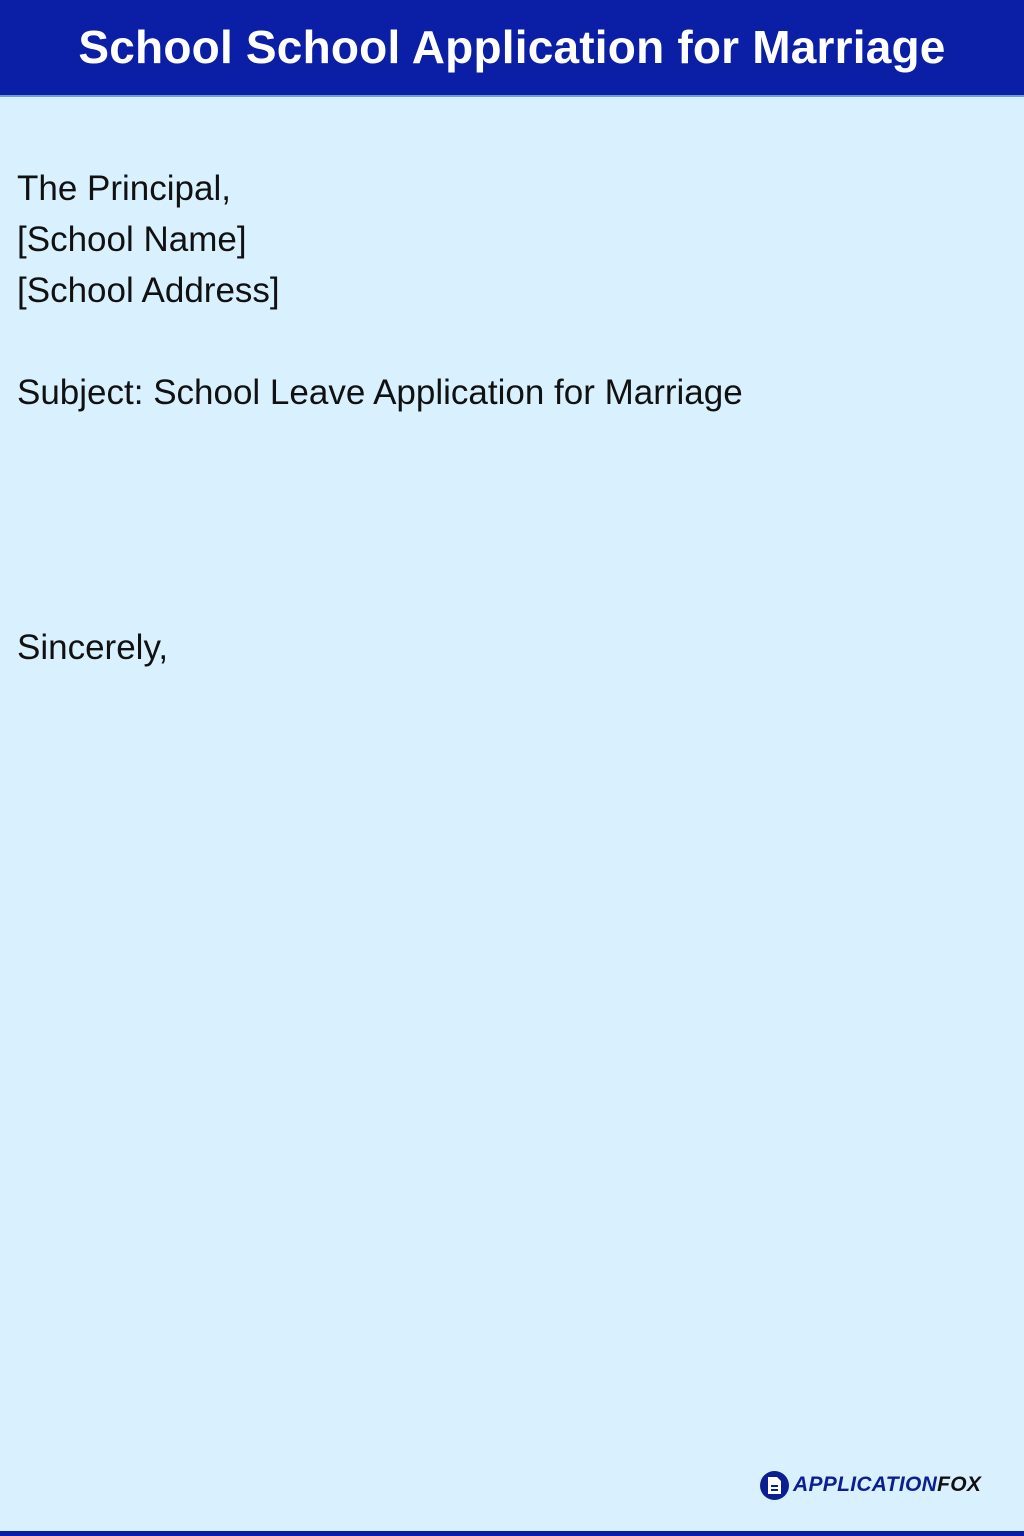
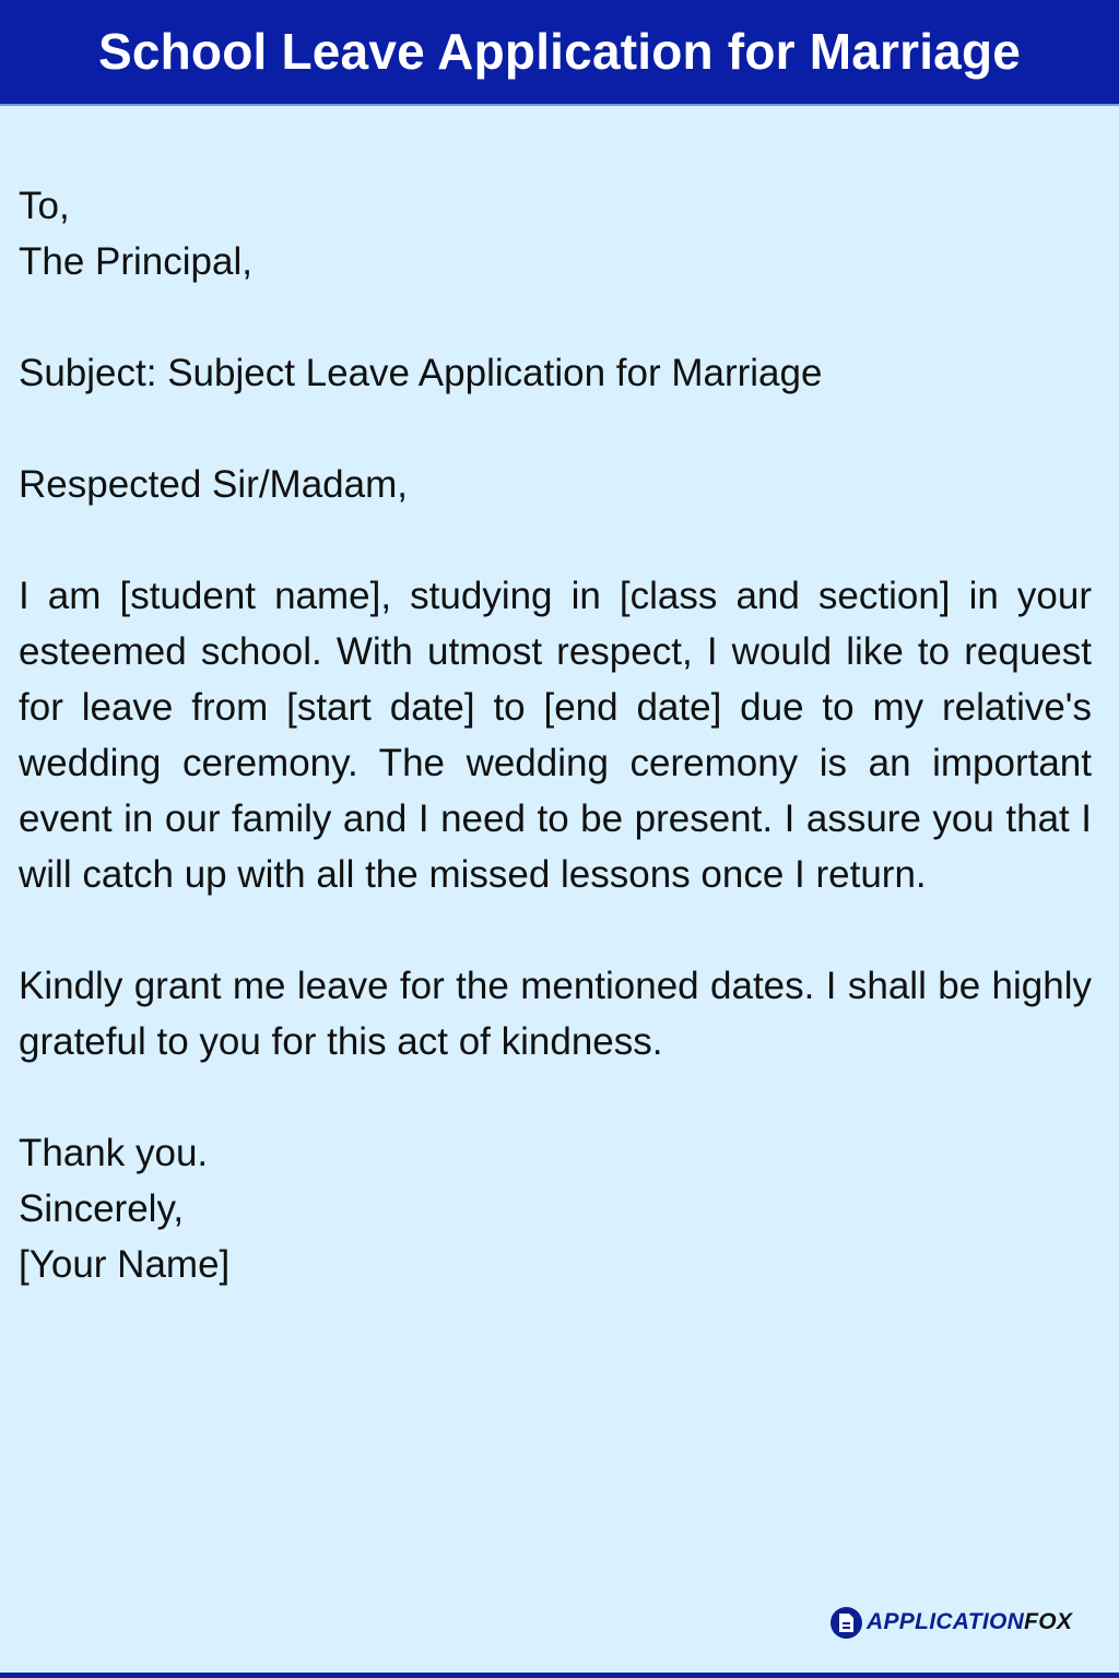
- School School Application for Marriage
+ School Leave Application for Marriage
+ To,
  The Principal,
- [School Name]
- [School Address]
- Subject: School Leave Application for Marriage
+ Subject: Subject Leave Application for Marriage
+ Respected Sir/Madam,
+ I am [student name], studying in [class and section] in your esteemed school. With utmost respect, I would like to request for leave from [start date] to [end date] due to my relative's wedding ceremony. The wedding ceremony is an important event in our family and I need to be present. I assure you that I will catch up with all the missed lessons once I return.
+ Kindly grant me leave for the mentioned dates. I shall be highly grateful to you for this act of kindness.
+ Thank you.
  Sincerely,
+ [Your Name]
  APPLICATIONFOX
